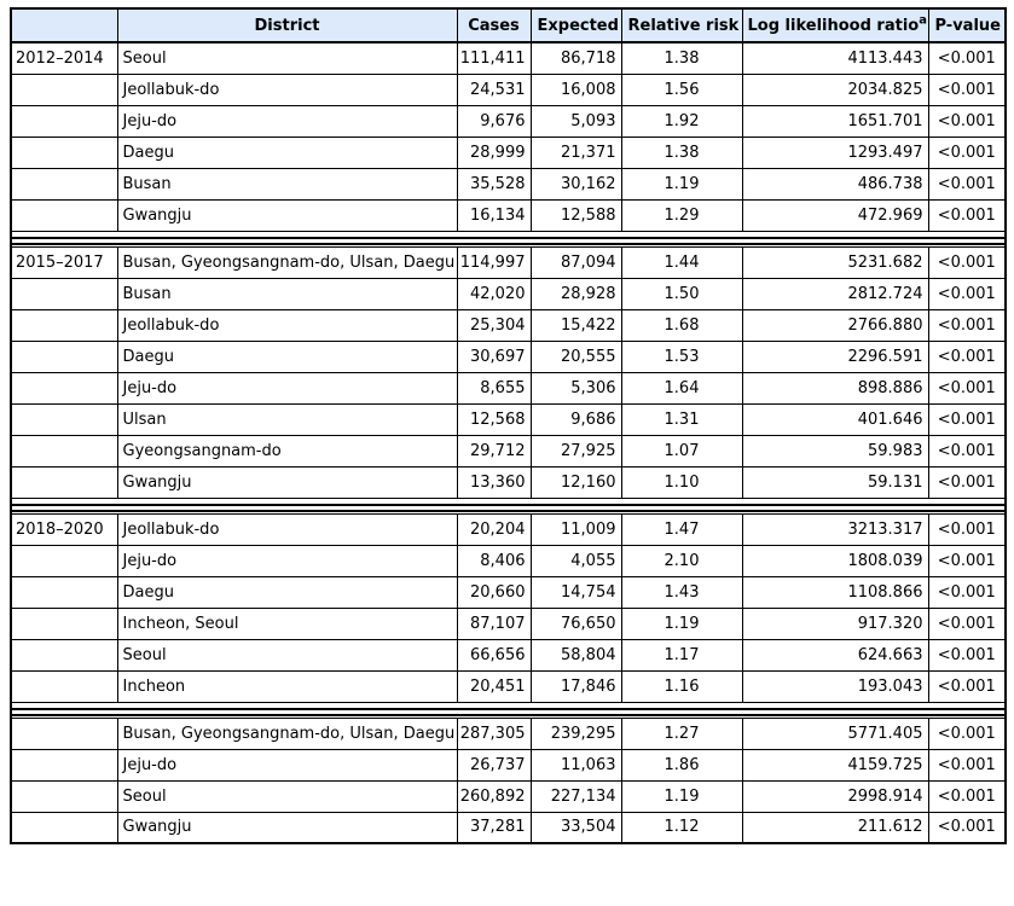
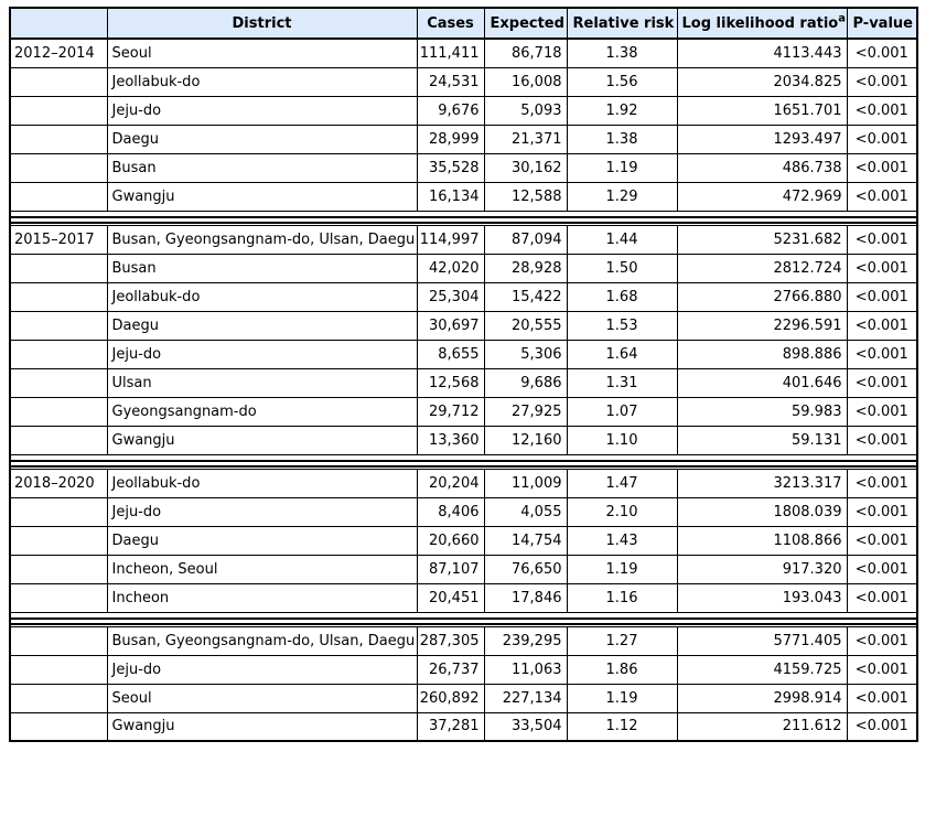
  	District	Cases	Expected	Relative risk	Log likelihood ratioa	P-value
  2012–2014	Seoul	111,411	86,718	1.38	4113.443	<0.001
  	Jeollabuk-do	24,531	16,008	1.56	2034.825	<0.001
  	Jeju-do	9,676	5,093	1.92	1651.701	<0.001
  	Daegu	28,999	21,371	1.38	1293.497	<0.001
  	Busan	35,528	30,162	1.19	486.738	<0.001
  	Gwangju	16,134	12,588	1.29	472.969	<0.001
  2015–2017	Busan, Gyeongsangnam-do, Ulsan, Daegu	114,997	87,094	1.44	5231.682	<0.001
  	Busan	42,020	28,928	1.50	2812.724	<0.001
  	Jeollabuk-do	25,304	15,422	1.68	2766.880	<0.001
  	Daegu	30,697	20,555	1.53	2296.591	<0.001
  	Jeju-do	8,655	5,306	1.64	898.886	<0.001
  	Ulsan	12,568	9,686	1.31	401.646	<0.001
  	Gyeongsangnam-do	29,712	27,925	1.07	59.983	<0.001
  	Gwangju	13,360	12,160	1.10	59.131	<0.001
  2018–2020	Jeollabuk-do	20,204	11,009	1.47	3213.317	<0.001
  	Jeju-do	8,406	4,055	2.10	1808.039	<0.001
  	Daegu	20,660	14,754	1.43	1108.866	<0.001
  	Incheon, Seoul	87,107	76,650	1.19	917.320	<0.001
- 	Seoul	66,656	58,804	1.17	624.663	<0.001
  	Incheon	20,451	17,846	1.16	193.043	<0.001
  	Busan, Gyeongsangnam-do, Ulsan, Daegu	287,305	239,295	1.27	5771.405	<0.001
  	Jeju-do	26,737	11,063	1.86	4159.725	<0.001
  	Seoul	260,892	227,134	1.19	2998.914	<0.001
  	Gwangju	37,281	33,504	1.12	211.612	<0.001
